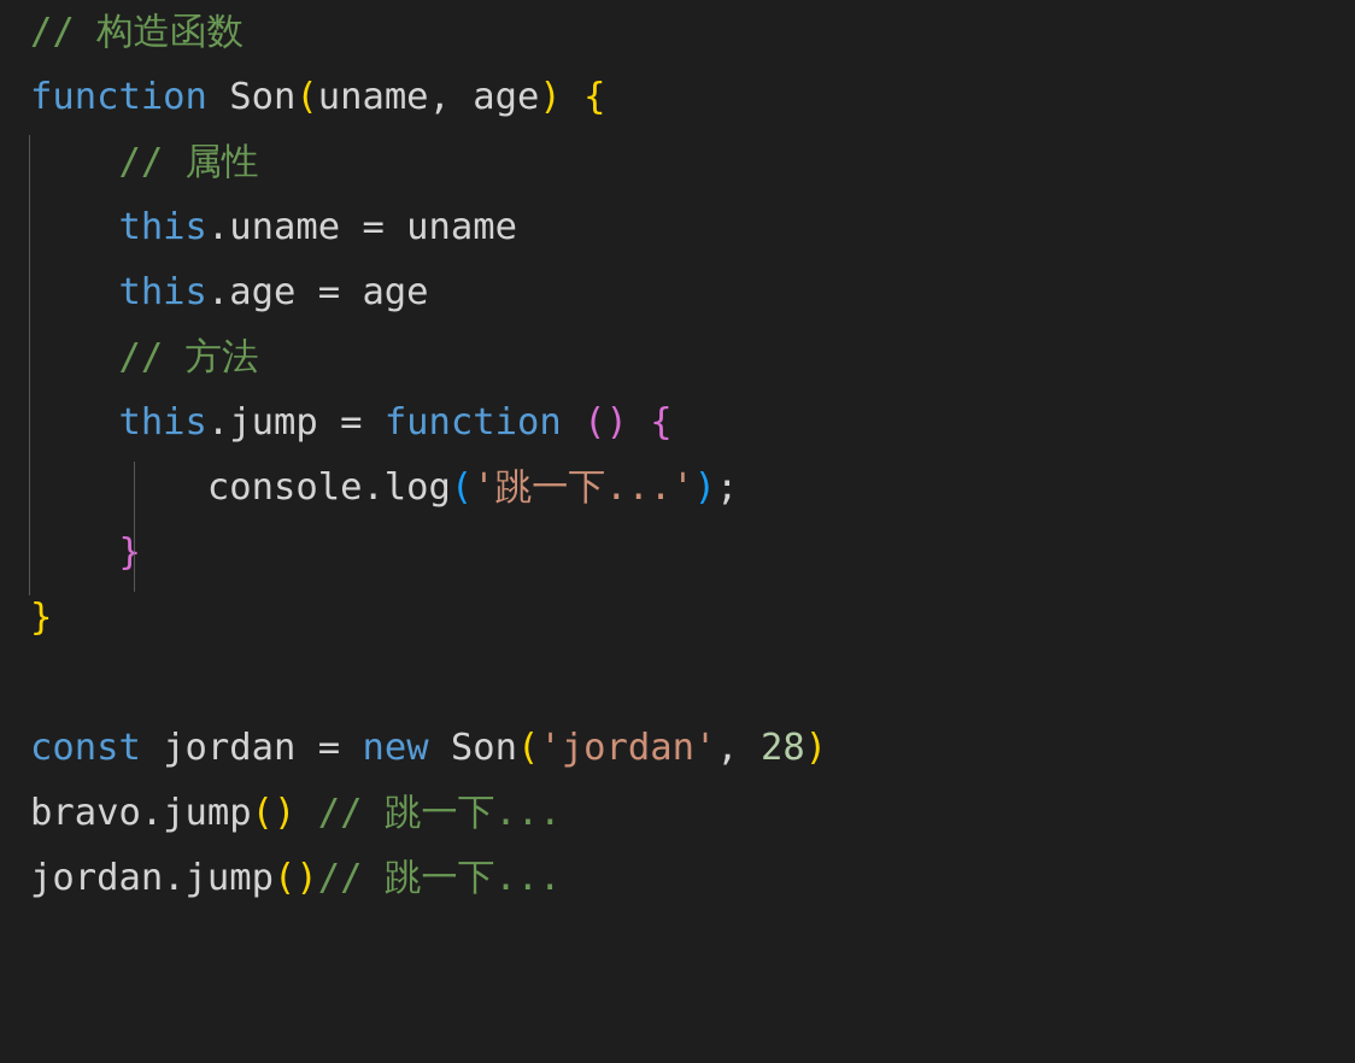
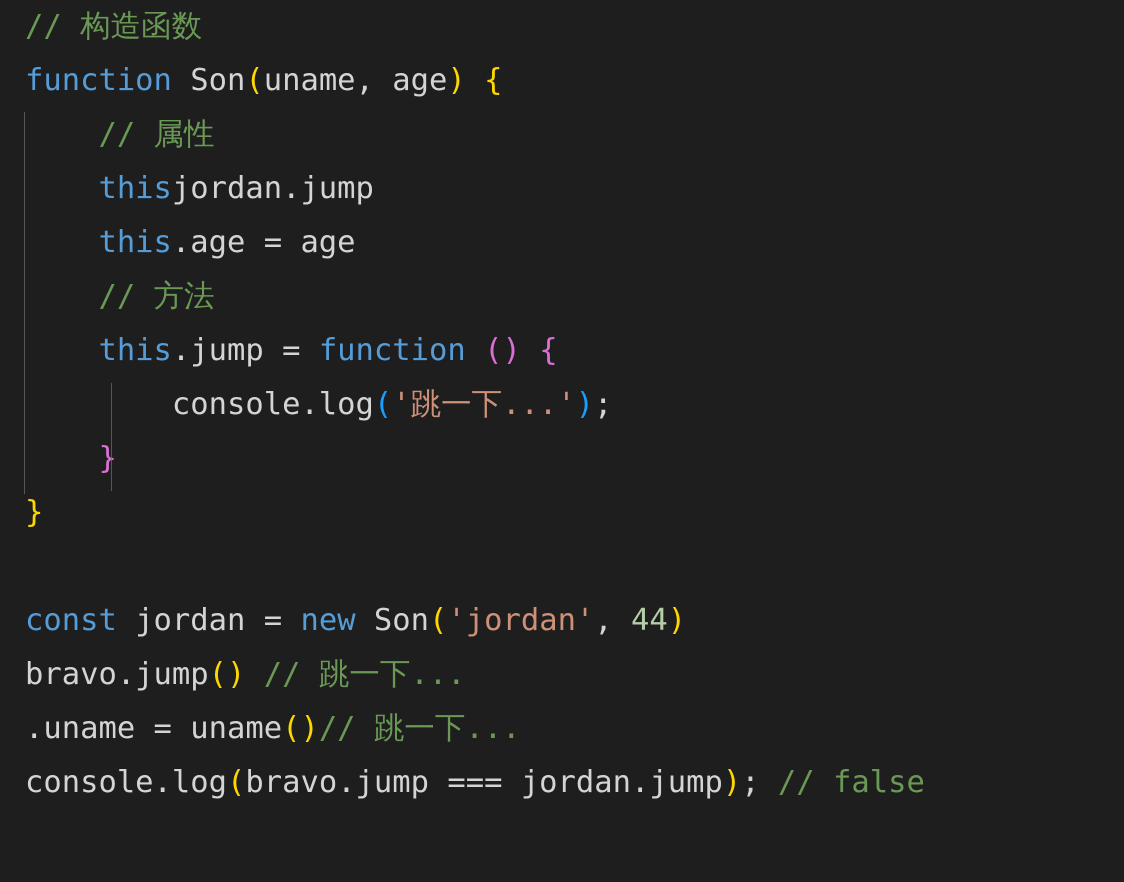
  // 构造函数
  function Son(uname, age) {
  // 属性
- this.uname = uname
+ thisjordan.jump
  this.age = age
  // 方法
  this.jump = function () {
  console.log('跳一下...');
  }
  }
- const jordan = new Son('jordan', 28)
+ const jordan = new Son('jordan', 44)
  bravo.jump() // 跳一下...
- jordan.jump()// 跳一下...
+ .uname = uname()// 跳一下...
+ console.log(bravo.jump === jordan.jump); // false
